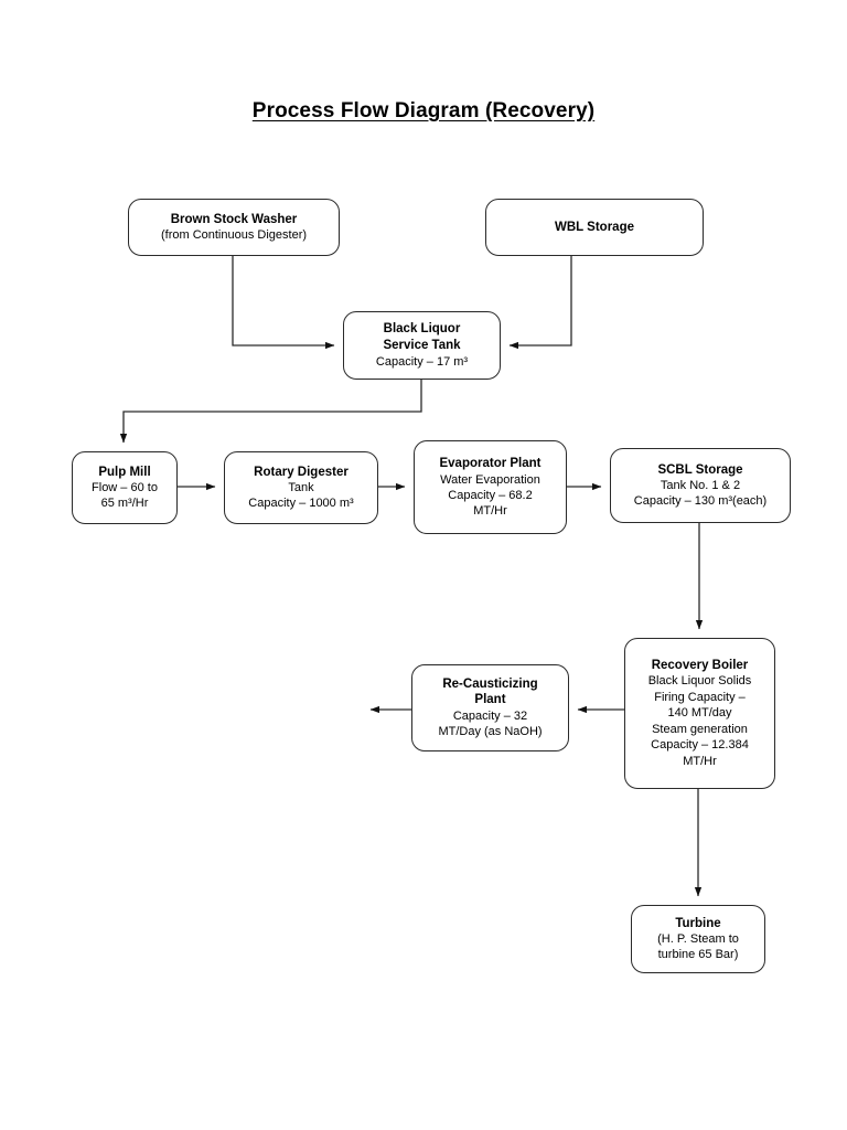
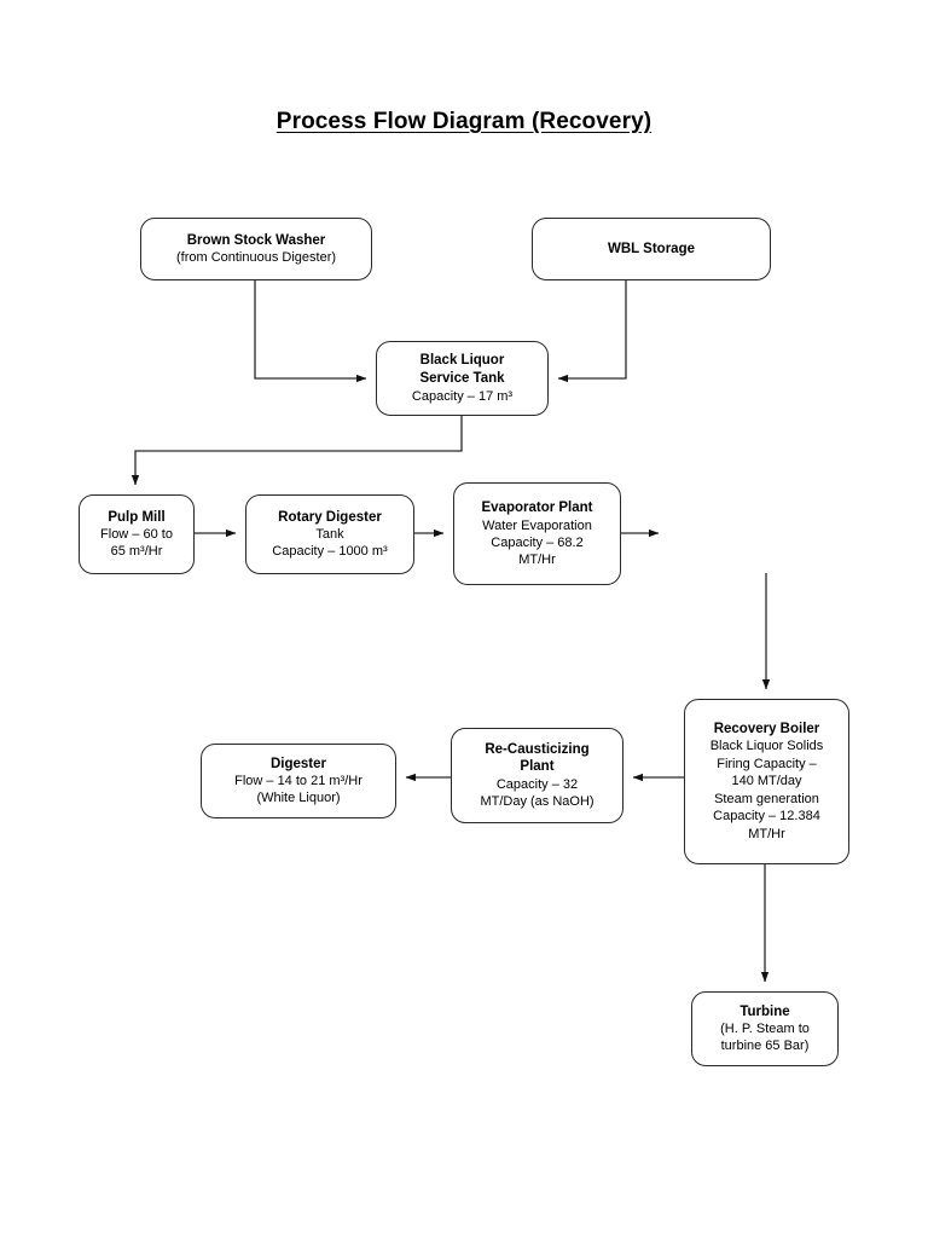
  Process Flow Diagram (Recovery)
  Brown Stock Washer
  (from Continuous Digester)
  WBL Storage
  Black Liquor
  Service Tank
  Capacity – 17 m³
  Pulp Mill
  Flow – 60 to
  65 m³/Hr
  Rotary Digester
  Tank
  Capacity – 1000 m³
  Evaporator Plant
  Water Evaporation
  Capacity – 68.2
  MT/Hr
- SCBL Storage
- Tank No. 1 & 2
- Capacity – 130 m³(each)
  Recovery Boiler
  Black Liquor Solids
  Firing Capacity –
  140 MT/day
  Steam generation
  Capacity – 12.384
  MT/Hr
  Re-Causticizing
  Plant
  Capacity – 32
  MT/Day (as NaOH)
+ Digester
+ Flow – 14 to 21 m³/Hr
+ (White Liquor)
  Turbine
  (H. P. Steam to
  turbine 65 Bar)
